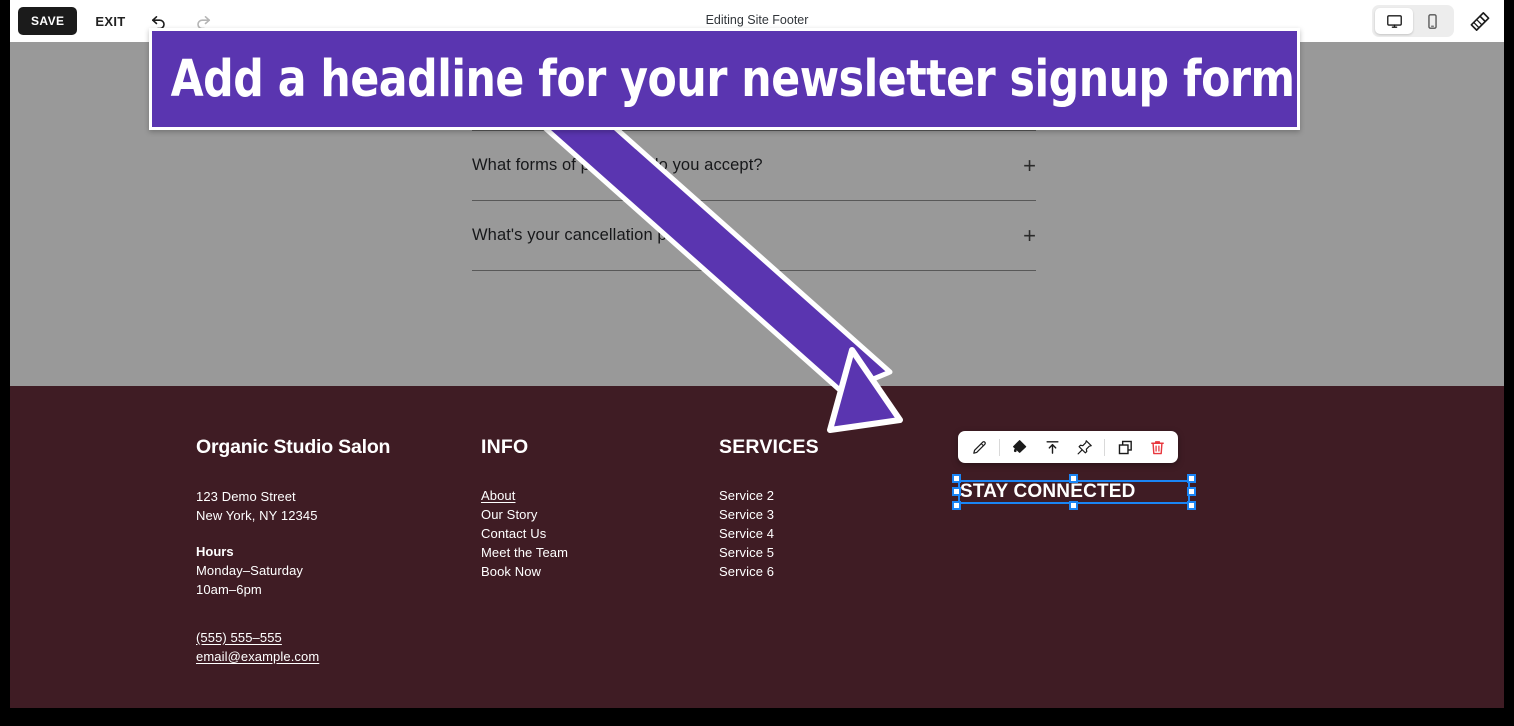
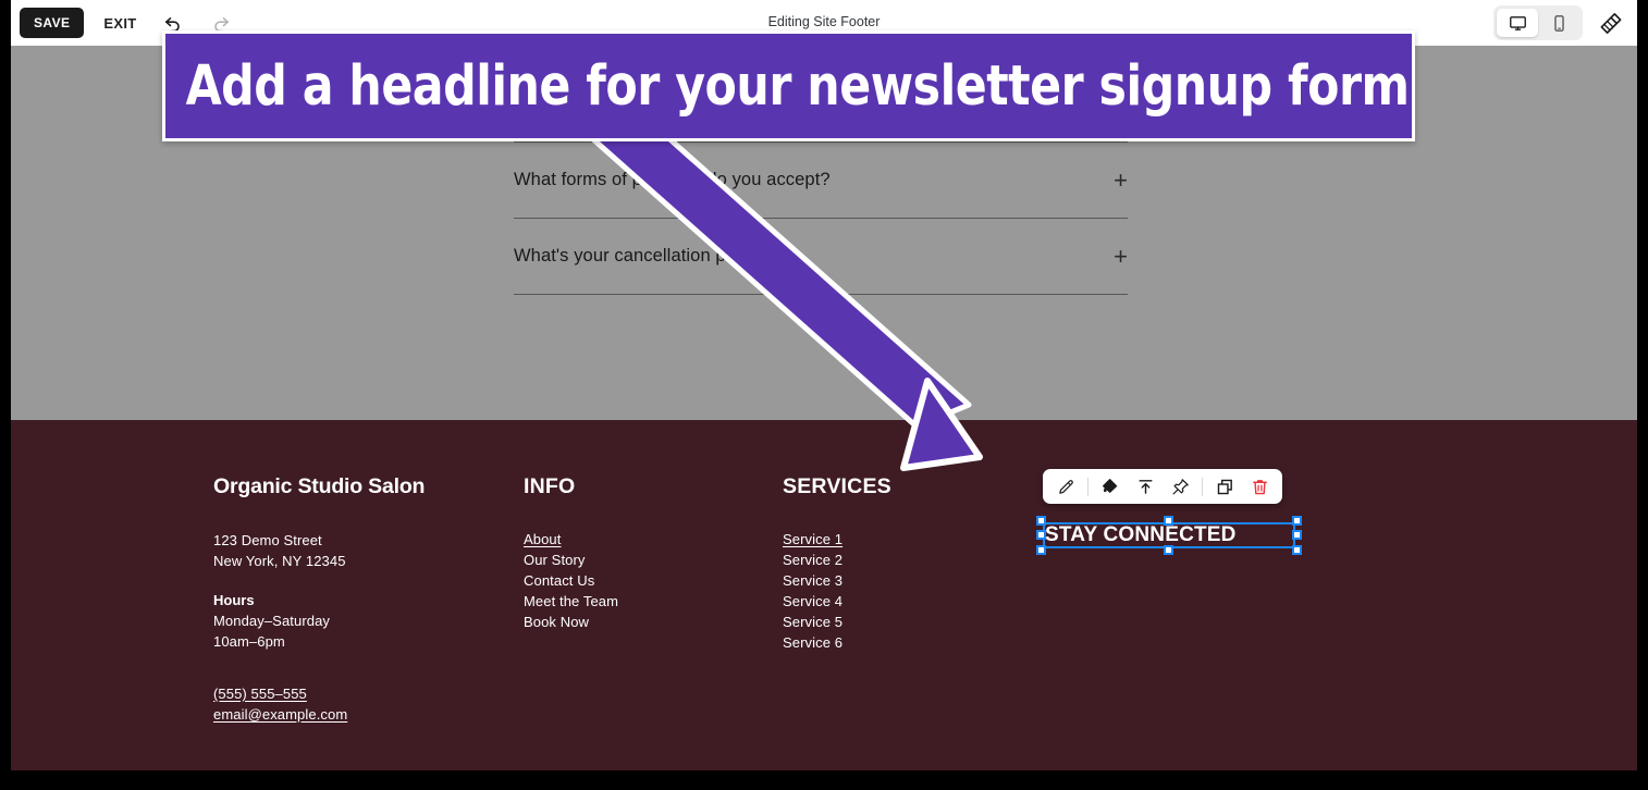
  SAVE
  EXIT
  Editing Site Footer
  What forms ofo you accept?
  +
  What's your cancellation
  +
  Organic Studio Salon
  123 Demo Street
  New York, NY 12345
  Hours
  Monday–Saturday
  10am–6pm
  (555) 555–555
  email@example.com
  INFO
  About
  Our Story
  Contact Us
  Meet the Team
  Book Now
  SERVICES
+ Service 1
  Service 2
  Service 3
  Service 4
  Service 5
  Service 6
  STAY CONNECTED
  Add a headline for your newsletter signup form
